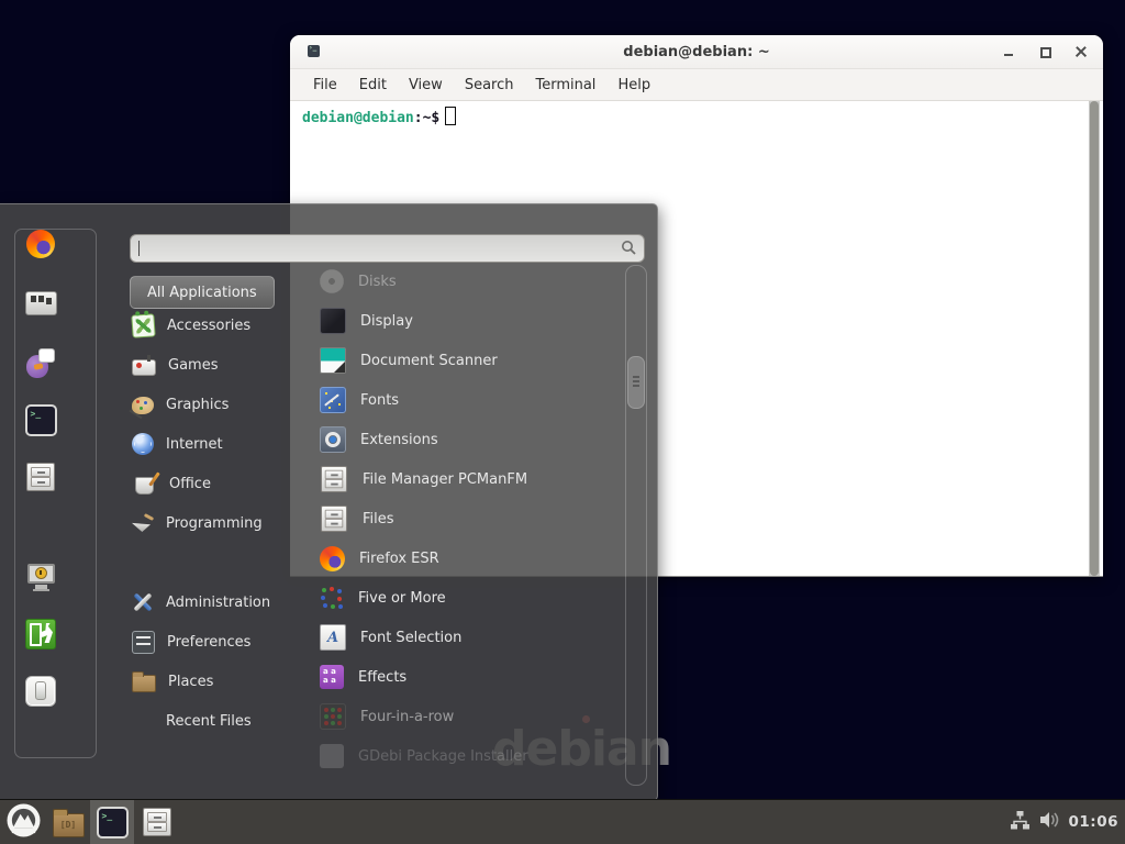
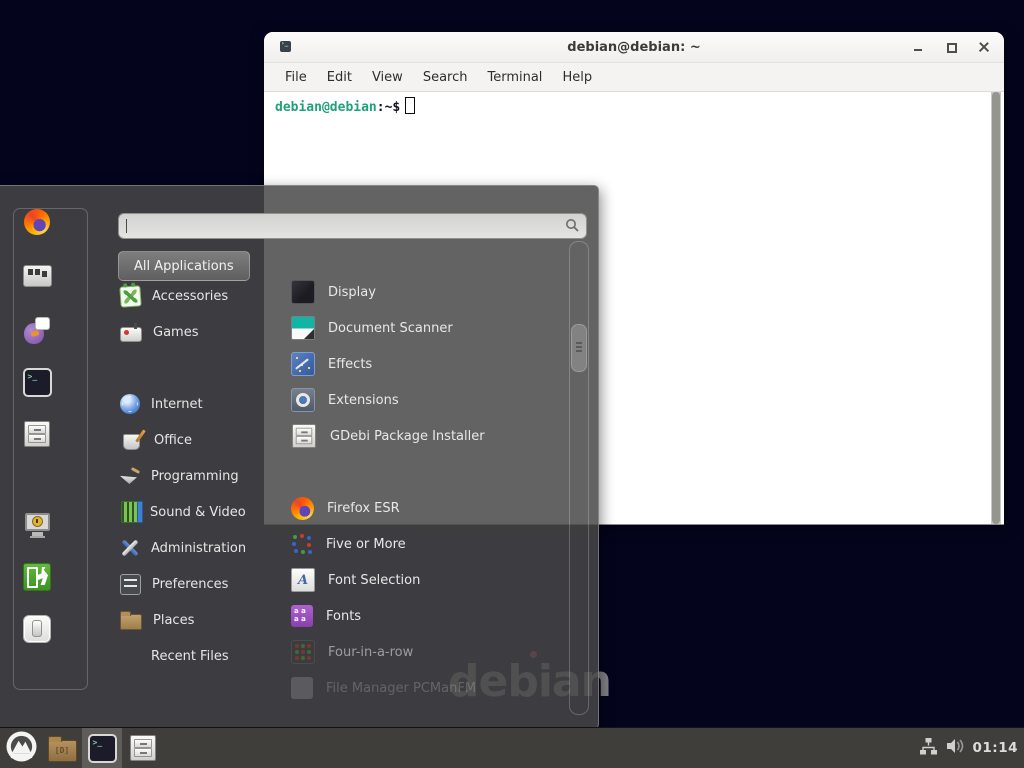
  debian
  debian@debian: ~
  File
  Edit
  View
  Search
  Terminal
  Help
  debian@debian:~$
  All Applications
  Accessories
  Games
- Graphics
  Internet
  Office
  Programming
+ Sound & Video
  Administration
  Preferences
  Places
  Recent Files
- Disks
  Display
  Document Scanner
- Fonts
+ Effects
  Extensions
- File Manager PCManFM
+ GDebi Package Installer
- Files
  Firefox ESR
  Five or More
  Font Selection
- Effects
+ Fonts
  Four-in-a-row
- GDebi Package Installer
+ File Manager PCManFM
- 01:06
+ 01:14
